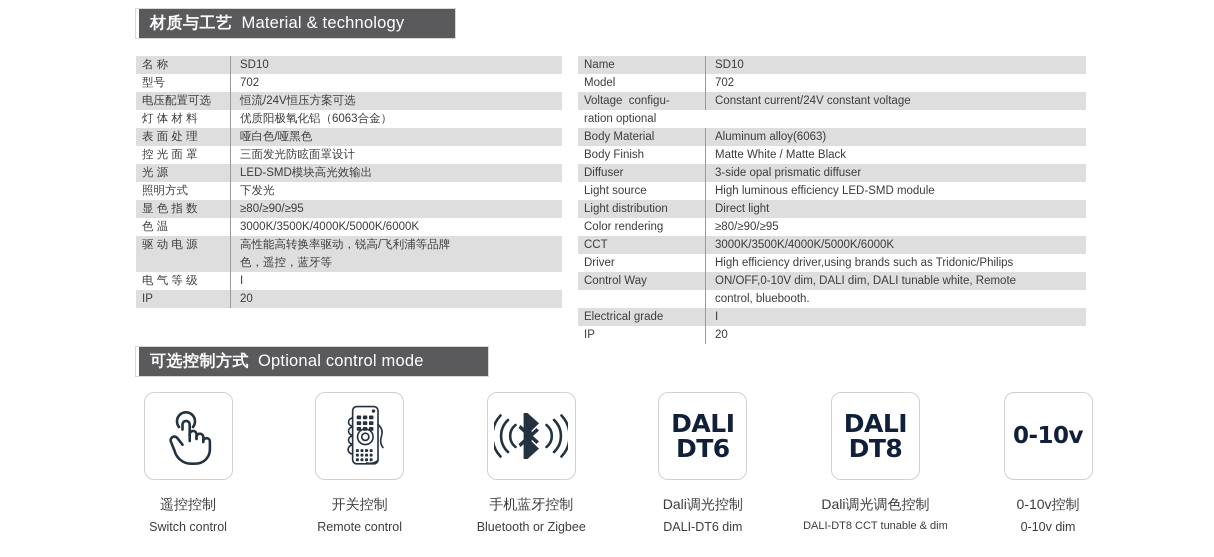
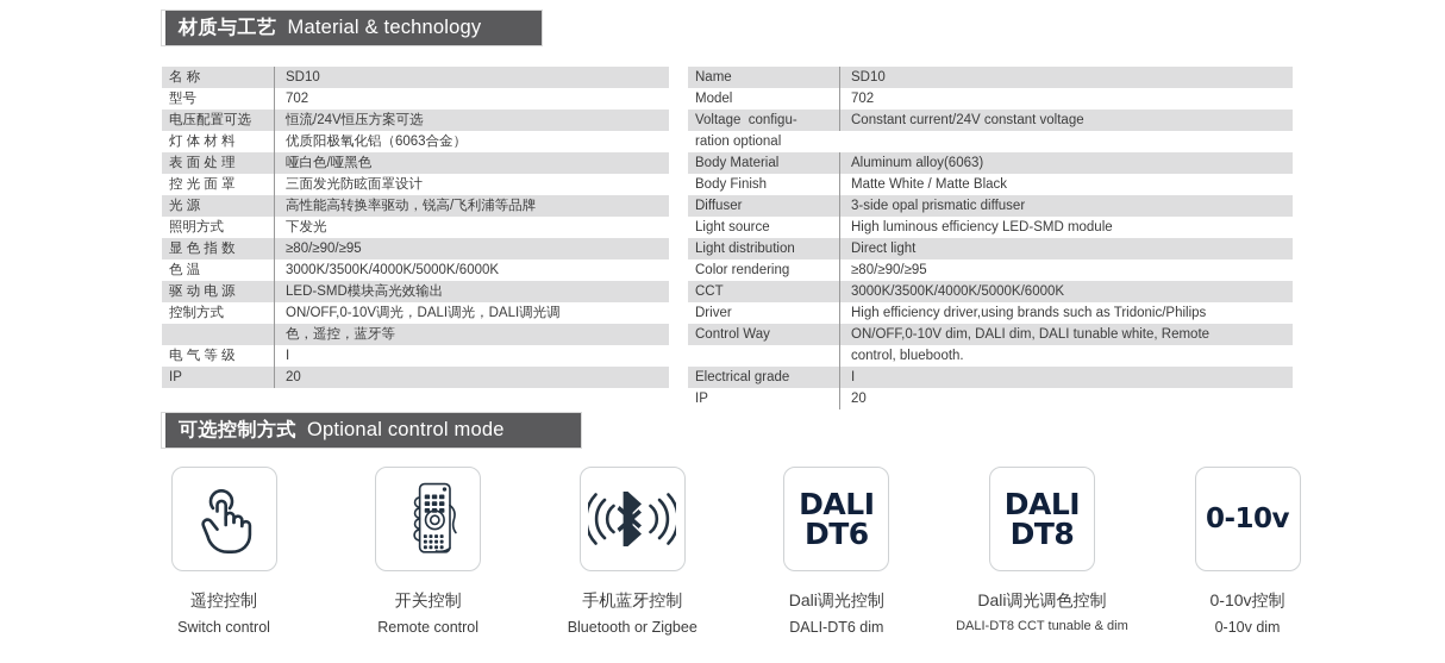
  材质与工艺
  Material & technology
  名 称
  SD10
  型号
  702
  电压配置可选
  恒流/24V恒压方案可选
  灯 体 材 料
  优质阳极氧化铝（6063合金）
  表 面 处 理
  哑白色/哑黑色
  控 光 面 罩
  三面发光防眩面罩设计
  光 源
- LED-SMD模块高光效输出
+ 高性能高转换率驱动，锐高/飞利浦等品牌
  照明方式
  下发光
  显 色 指 数
  ≥80/≥90/≥95
  色 温
  3000K/3500K/4000K/5000K/6000K
  驱 动 电 源
- 高性能高转换率驱动，锐高/飞利浦等品牌
+ LED-SMD模块高光效输出
+ 控制方式
+ ON/OFF,0-10V调光，DALI调光，DALI调光调
  色，遥控，蓝牙等
  电 气 等 级
  I
  IP
  20
  Name
  SD10
  Model
  702
  Voltage configu-
  Constant current/24V constant voltage
  ration optional
  Body Material
  Aluminum alloy(6063)
  Body Finish
  Matte White / Matte Black
  Diffuser
  3-side opal prismatic diffuser
  Light source
  High luminous efficiency LED-SMD module
  Light distribution
  Direct light
  Color rendering
  ≥80/≥90/≥95
  CCT
  3000K/3500K/4000K/5000K/6000K
  Driver
  High efficiency driver,using brands such as Tridonic/Philips
  Control Way
  ON/OFF,0-10V dim, DALI dim, DALI tunable white, Remote
  control, bluebooth.
  Electrical grade
  I
  IP
  20
  可选控制方式
  Optional control mode
  遥控控制
  Switch control
  开关控制
  Remote control
  手机蓝牙控制
  Bluetooth or Zigbee
  DALI
  DT6
  Dali调光控制
  DALI-DT6 dim
  DALI
  DT8
  Dali调光调色控制
  DALI-DT8 CCT tunable & dim
  0-10v
  0-10v控制
  0-10v dim
